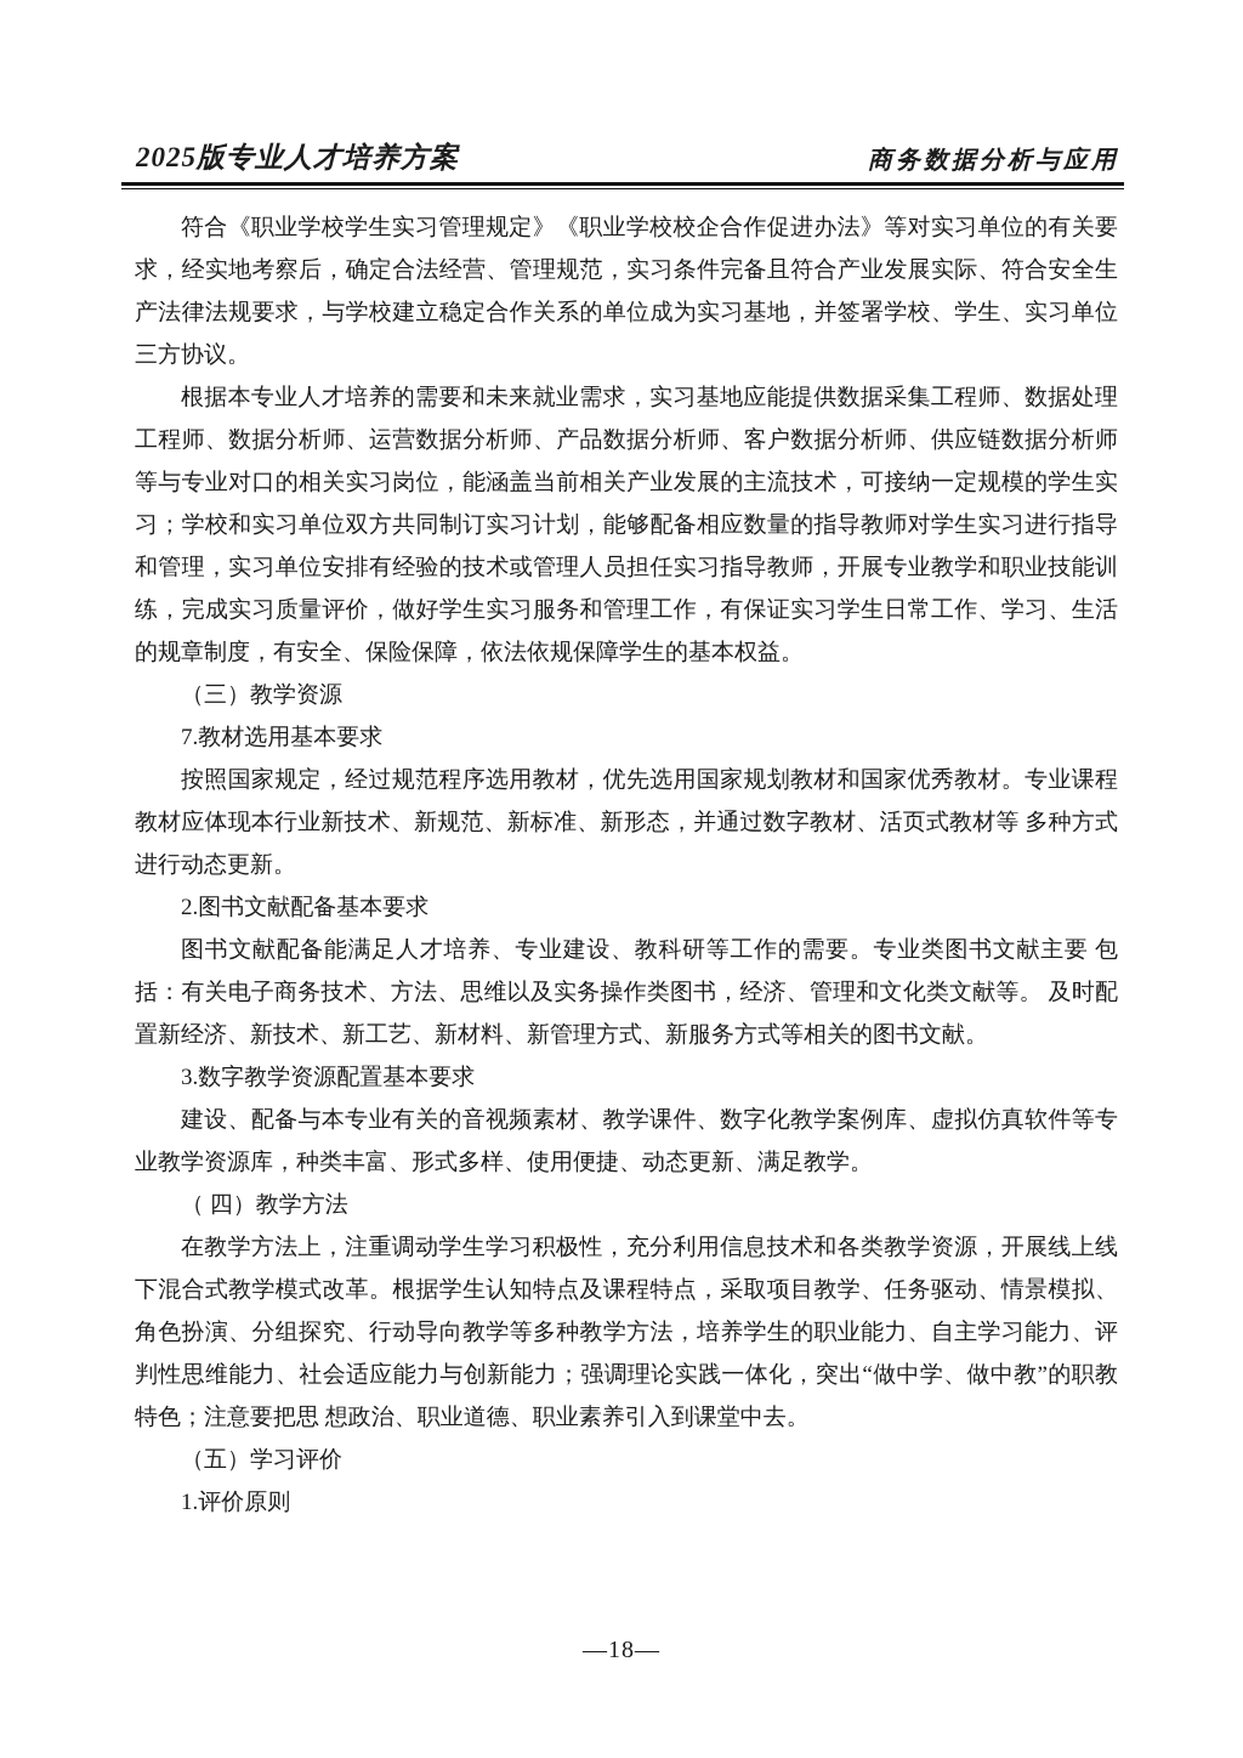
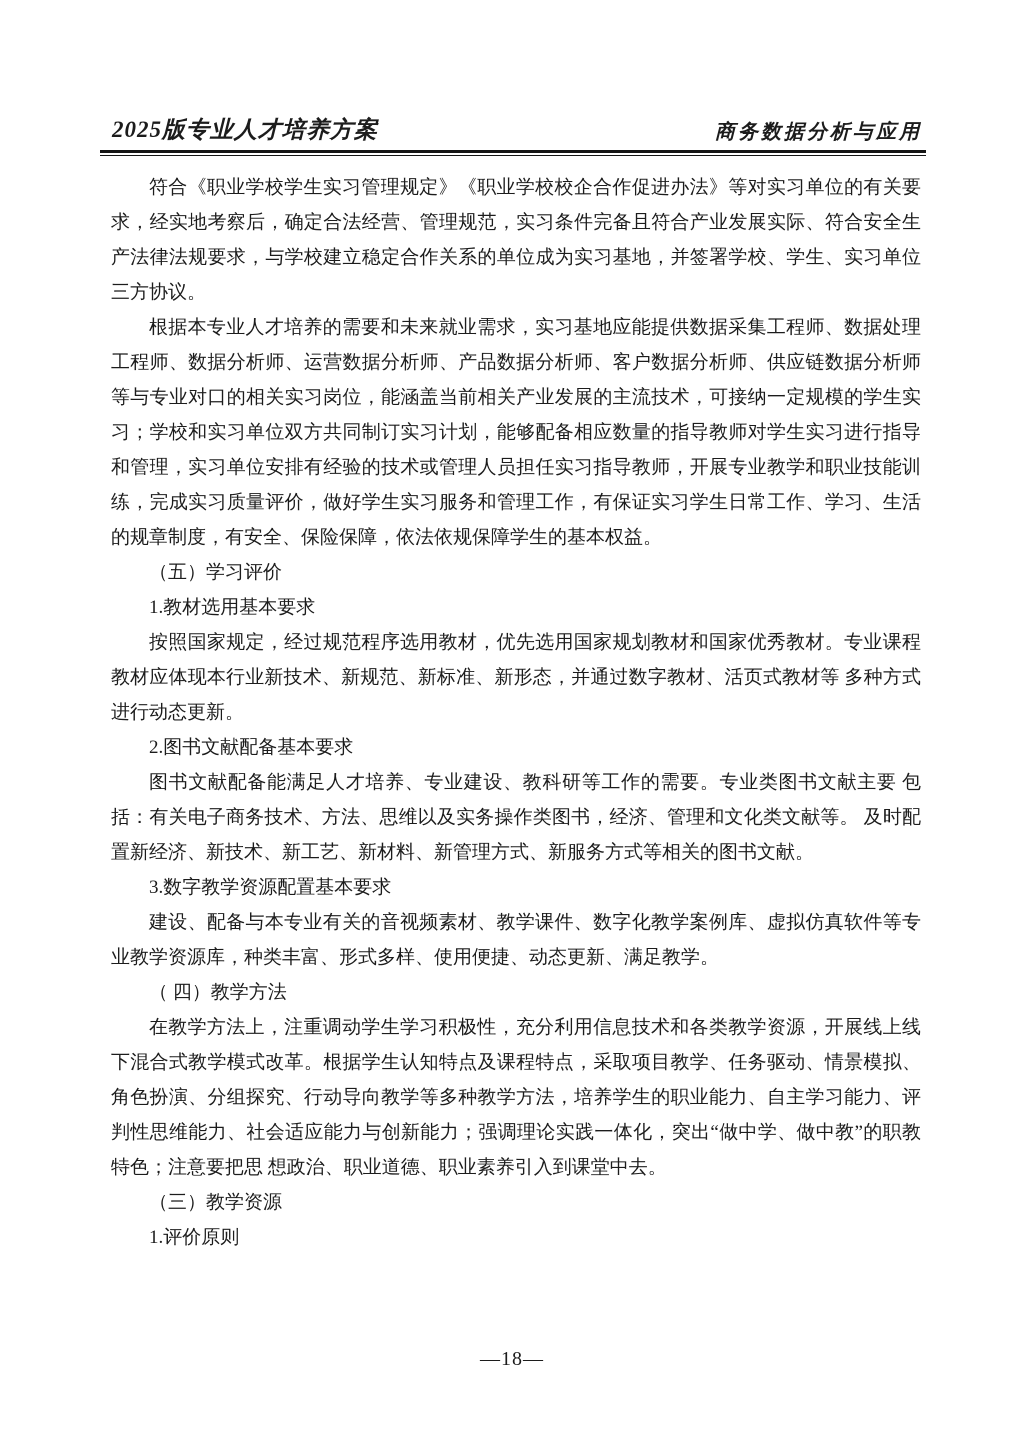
  2025版专业人才培养方案
  商务数据分析与应用
  符合《职业学校学生实习管理规定》《职业学校校企合作促进办法》等对实习单位的有关要求，经实地考察后，确定合法经营、管理规范，实习条件完备且符合产业发展实际、符合安全生产法律法规要求，与学校建立稳定合作关系的单位成为实习基地，并签署学校、学生、实习单位三方协议。
  根据本专业人才培养的需要和未来就业需求，实习基地应能提供数据采集工程师、数据处理工程师、数据分析师、运营数据分析师、产品数据分析师、客户数据分析师、供应链数据分析师等与专业对口的相关实习岗位，能涵盖当前相关产业发展的主流技术，可接纳一定规模的学生实习；学校和实习单位双方共同制订实习计划，能够配备相应数量的指导教师对学生实习进行指导和管理，实习单位安排有经验的技术或管理人员担任实习指导教师，开展专业教学和职业技能训练，完成实习质量评价，做好学生实习服务和管理工作，有保证实习学生日常工作、学习、生活的规章制度，有安全、保险保障，依法依规保障学生的基本权益。
- （三）教学资源
+ （五）学习评价
- 7.教材选用基本要求
+ 1.教材选用基本要求
  按照国家规定，经过规范程序选用教材，优先选用国家规划教材和国家优秀教材。专业课程教材应体现本行业新技术、新规范、新标准、新形态，并通过数字教材、活页式教材等 多种方式进行动态更新。
  2.图书文献配备基本要求
  图书文献配备能满足人才培养、专业建设、教科研等工作的需要。专业类图书文献主要 包括：有关电子商务技术、方法、思维以及实务操作类图书，经济、管理和文化类文献等。 及时配置新经济、新技术、新工艺、新材料、新管理方式、新服务方式等相关的图书文献。
  3.数字教学资源配置基本要求
  建设、配备与本专业有关的音视频素材、教学课件、数字化教学案例库、虚拟仿真软件等专业教学资源库，种类丰富、形式多样、使用便捷、动态更新、满足教学。
  （ 四）教学方法
  在教学方法上，注重调动学生学习积极性，充分利用信息技术和各类教学资源，开展线上线下混合式教学模式改革。根据学生认知特点及课程特点，采取项目教学、任务驱动、情景模拟、角色扮演、分组探究、行动导向教学等多种教学方法，培养学生的职业能力、自主学习能力、评判性思维能力、社会适应能力与创新能力；强调理论实践一体化，突出“做中学、做中教”的职教特色；注意要把思 想政治、职业道德、职业素养引入到课堂中去。
- （五）学习评价
+ （三）教学资源
  1.评价原则
  —18—
